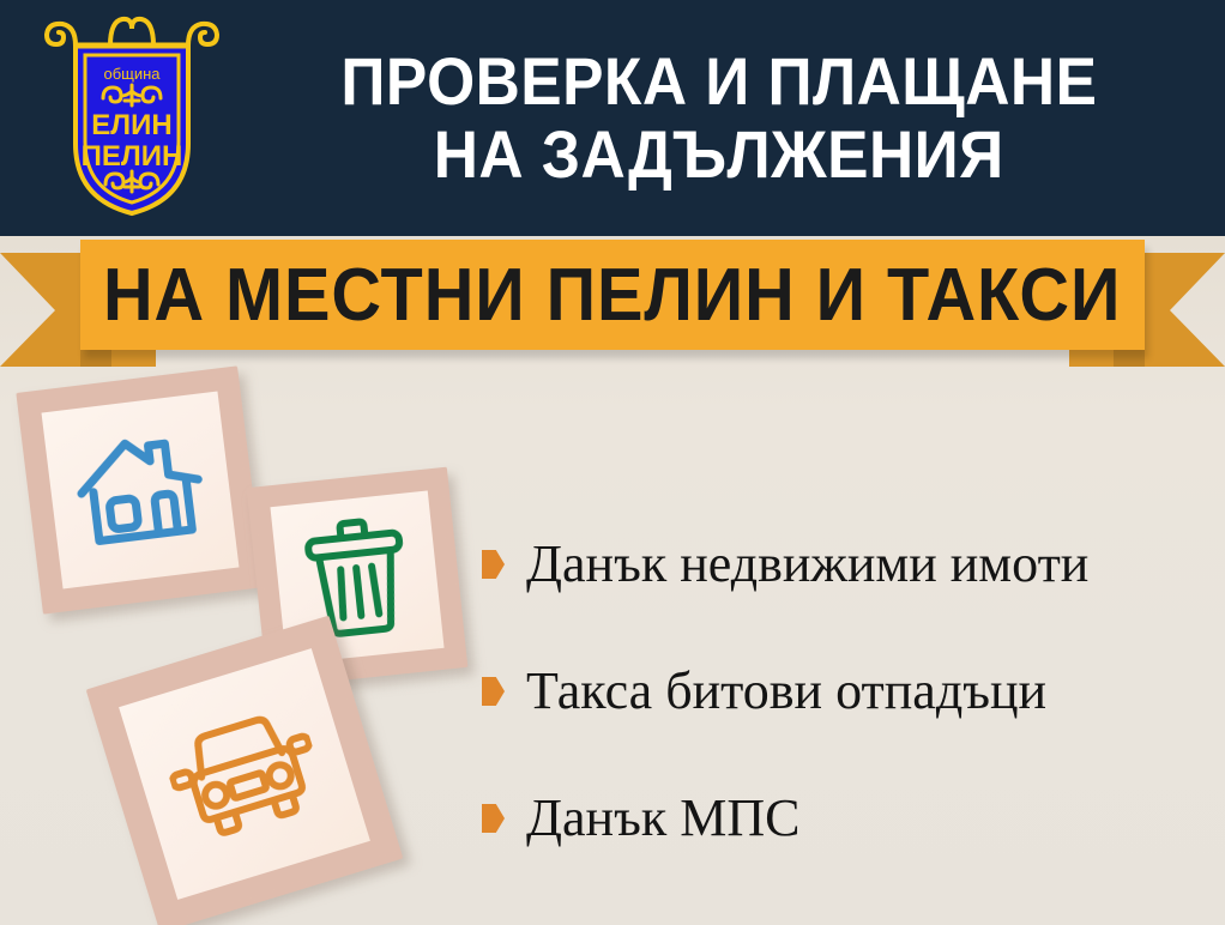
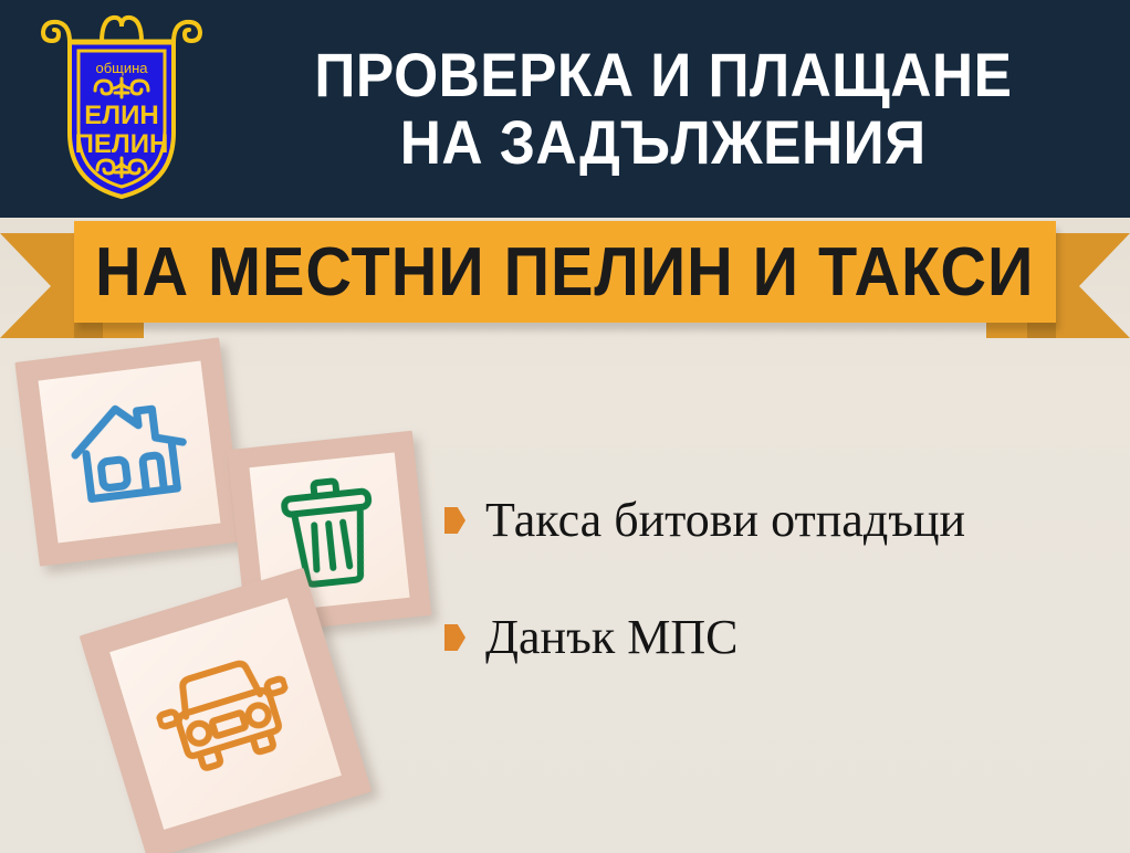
  НА МЕСТНИ ПЕЛИН И ТАКСИ
  ПРОВЕРКА И ПЛАЩАНЕ
  НА ЗАДЪЛЖЕНИЯ
  община
  ЕЛИН
  ПЕЛИН
- Данък недвижими имоти
  Такса битови отпадъци
  Данък МПС
